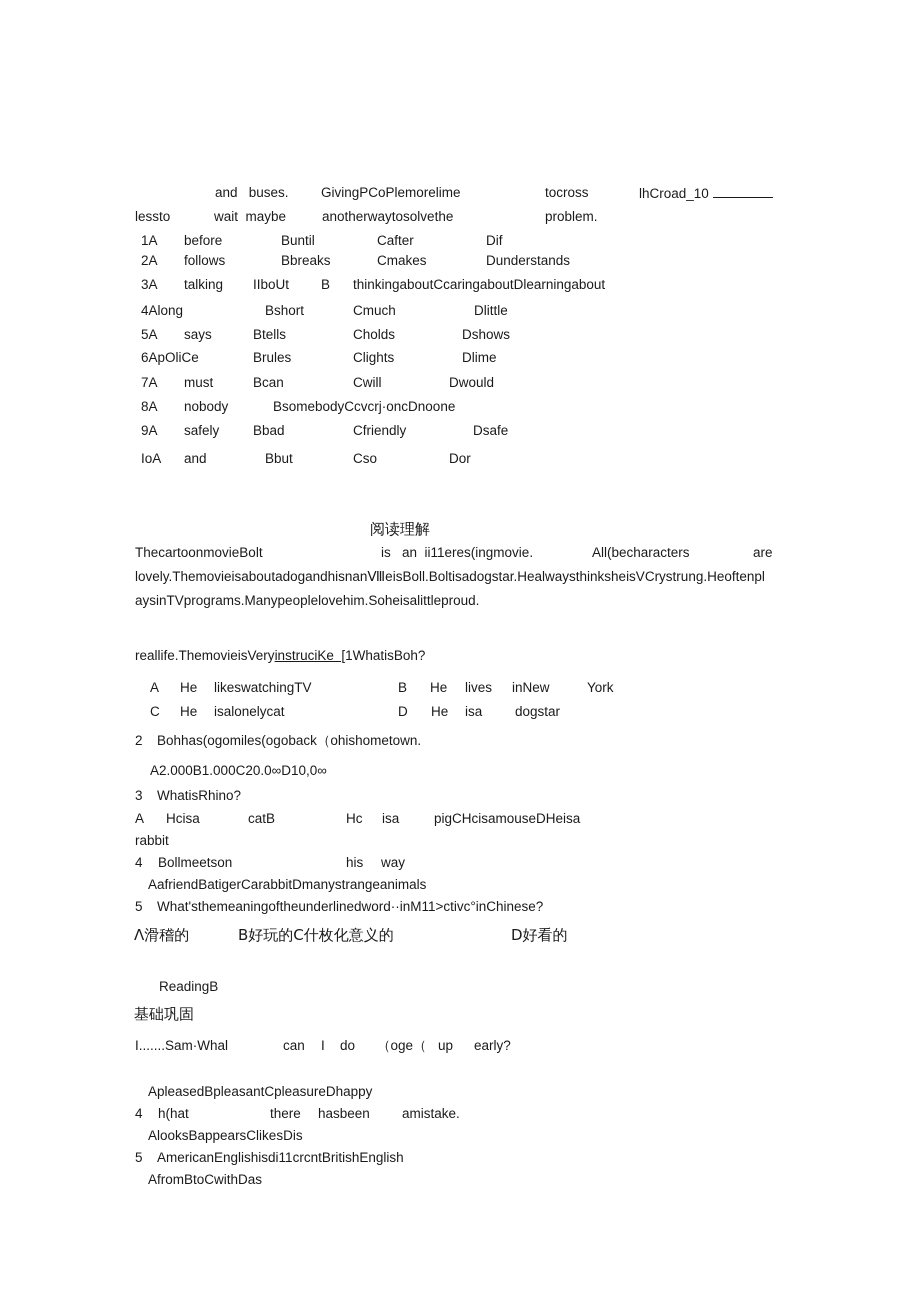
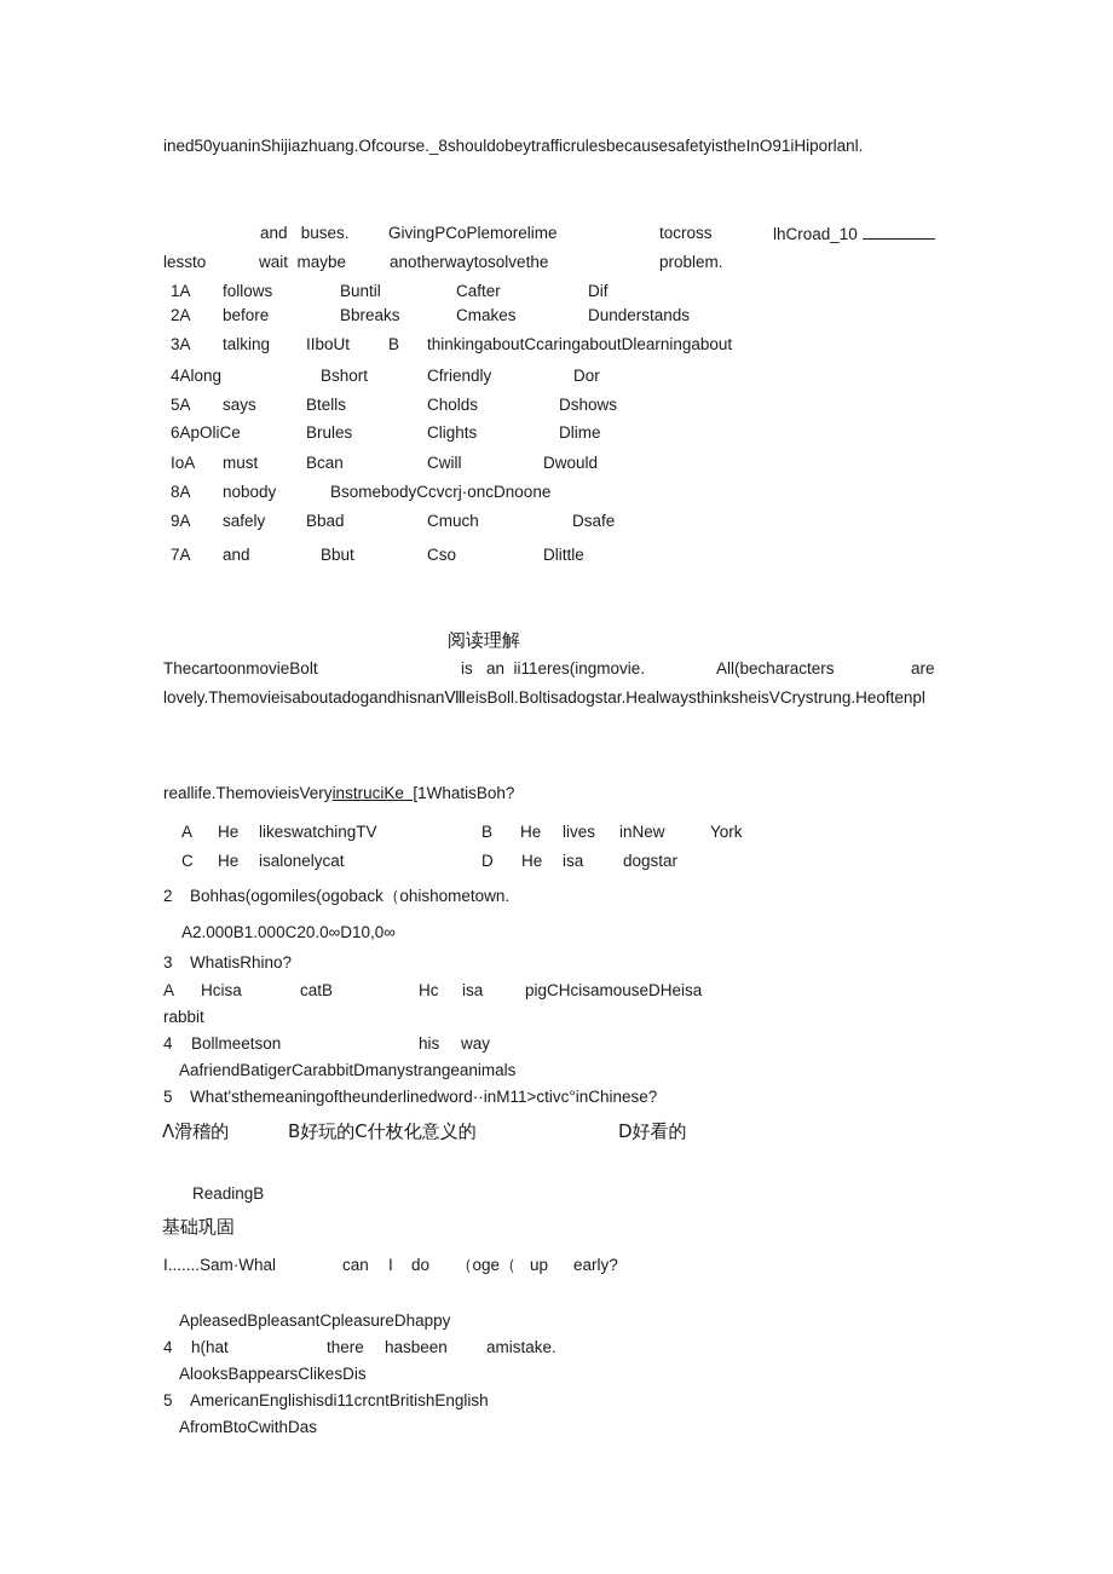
+ ined50yuaninShijiazhuang.Ofcourse._8shouldobeytrafficrulesbecausesafetyistheInO91iHiporlanl.
  and buses.
  GivingPCoPlemorelime
  tocross
  lhCroad_10
  lessto
  wait maybe
  anotherwaytosolvethe
  problem.
  1A
- before
+ follows
  Buntil
  Cafter
  Dif
  2A
- follows
+ before
  Bbreaks
  Cmakes
  Dunderstands
  3A
  talking
  IIboUt
  B
  thinkingaboutCcaringaboutDlearningabout
  4Along
  Bshort
- Cmuch
+ Cfriendly
- Dlittle
+ Dor
  5A
  says
  Btells
  Cholds
  Dshows
  6ApOliCe
  Brules
  Clights
  Dlime
- 7A
+ IoA
  must
  Bcan
  Cwill
  Dwould
  8A
  nobody
  BsomebodyCcvcrj·oncDnoone
  9A
  safely
  Bbad
- Cfriendly
+ Cmuch
  Dsafe
- IoA
+ 7A
  and
  Bbut
  Cso
- Dor
+ Dlittle
  阅读理解
  ThecartoonmovieBolt
  is an ii11eres(ingmovie.
  All(becharacters
  are
  lovely.ThemovieisaboutadogandhisnanⅧeisBoll.Boltisadogstar.HealwaysthinksheisVCrystrung.Heoftenpl
- aysinTVprograms.Manypeoplelovehim.Soheisalittleproud.
  reallife.ThemovieisVeryinstruciKe [1WhatisBoh?
  A
  He
  likeswatchingTV
  B
  He
  lives
  inNew
  York
  C
  He
  isalonelycat
  D
  He
  isa
  dogstar
  2
  Bohhas(ogomiles(ogoback（ohishometown.
  A2.000B1.000C20.0∞D10,0∞
  3
  WhatisRhino?
  A
  Hcisa
  catB
  Hc
  isa
  pigCHcisamouseDHeisa
  rabbit
  4
  Bollmeetson
  his
  way
  AafriendBatigerCarabbitDmanystrangeanimals
  5
  What'sthemeaningoftheunderlinedword··inM11>ctivc°inChinese?
  Λ滑稽的
  B好玩的C什枚化意义的
  D好看的
  ReadingB
  基础巩固
  I.......Sam·Whal
  can
  I
  do
  （oge（
  up
  early?
  ApleasedBpleasantCpleasureDhappy
  4
  h(hat
  there
  hasbeen
  amistake.
  AlooksBappearsClikesDis
  5
  AmericanEnglishisdi11crcntBritishEnglish
  AfromBtoCwithDas
